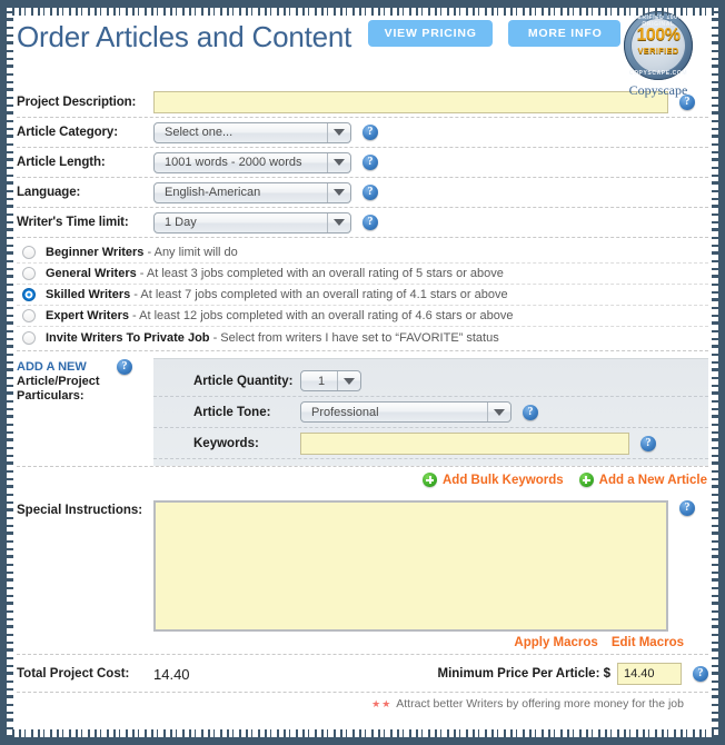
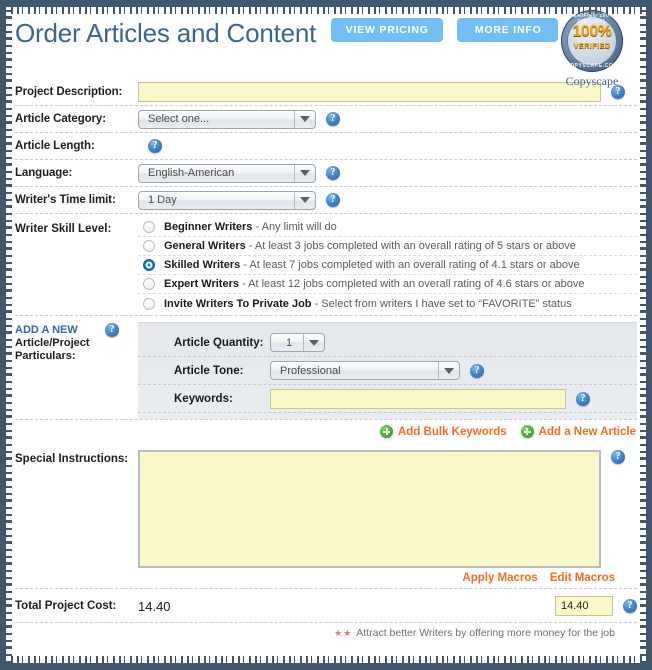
  Order Articles and Content VIEW PRICING MORE INFO
  100%
  VERIFIED
  Copyscape
  Project Description:
  ?
  Article Category:
  Select one...
  ?
  Article Length:
- 1001 words - 2000 words
  ?
  Language:
  English-American
  ?
  Writer's Time limit:
  1 Day
  ?
+ Writer Skill Level:
  Beginner Writers - Any limit will do
  General Writers - At least 3 jobs completed with an overall rating of 5 stars or above
  Skilled Writers - At least 7 jobs completed with an overall rating of 4.1 stars or above
  Expert Writers - At least 12 jobs completed with an overall rating of 4.6 stars or above
  Invite Writers To Private Job - Select from writers I have set to “FAVORITE” status
  ADD A NEW
  Article/Project
  Particulars:
  ?
  Article Quantity:
  1
  Article Tone:
  Professional
  ?
  Keywords:
  ?
  Add Bulk Keywords
  Add a New Article
  Special Instructions:
  ?
  Apply Macros
  Edit Macros
  Total Project Cost:
  14.40
- Minimum Price Per Article: $
  14.40
  ?
  ★★
  Attract better Writers by offering more money for the job
